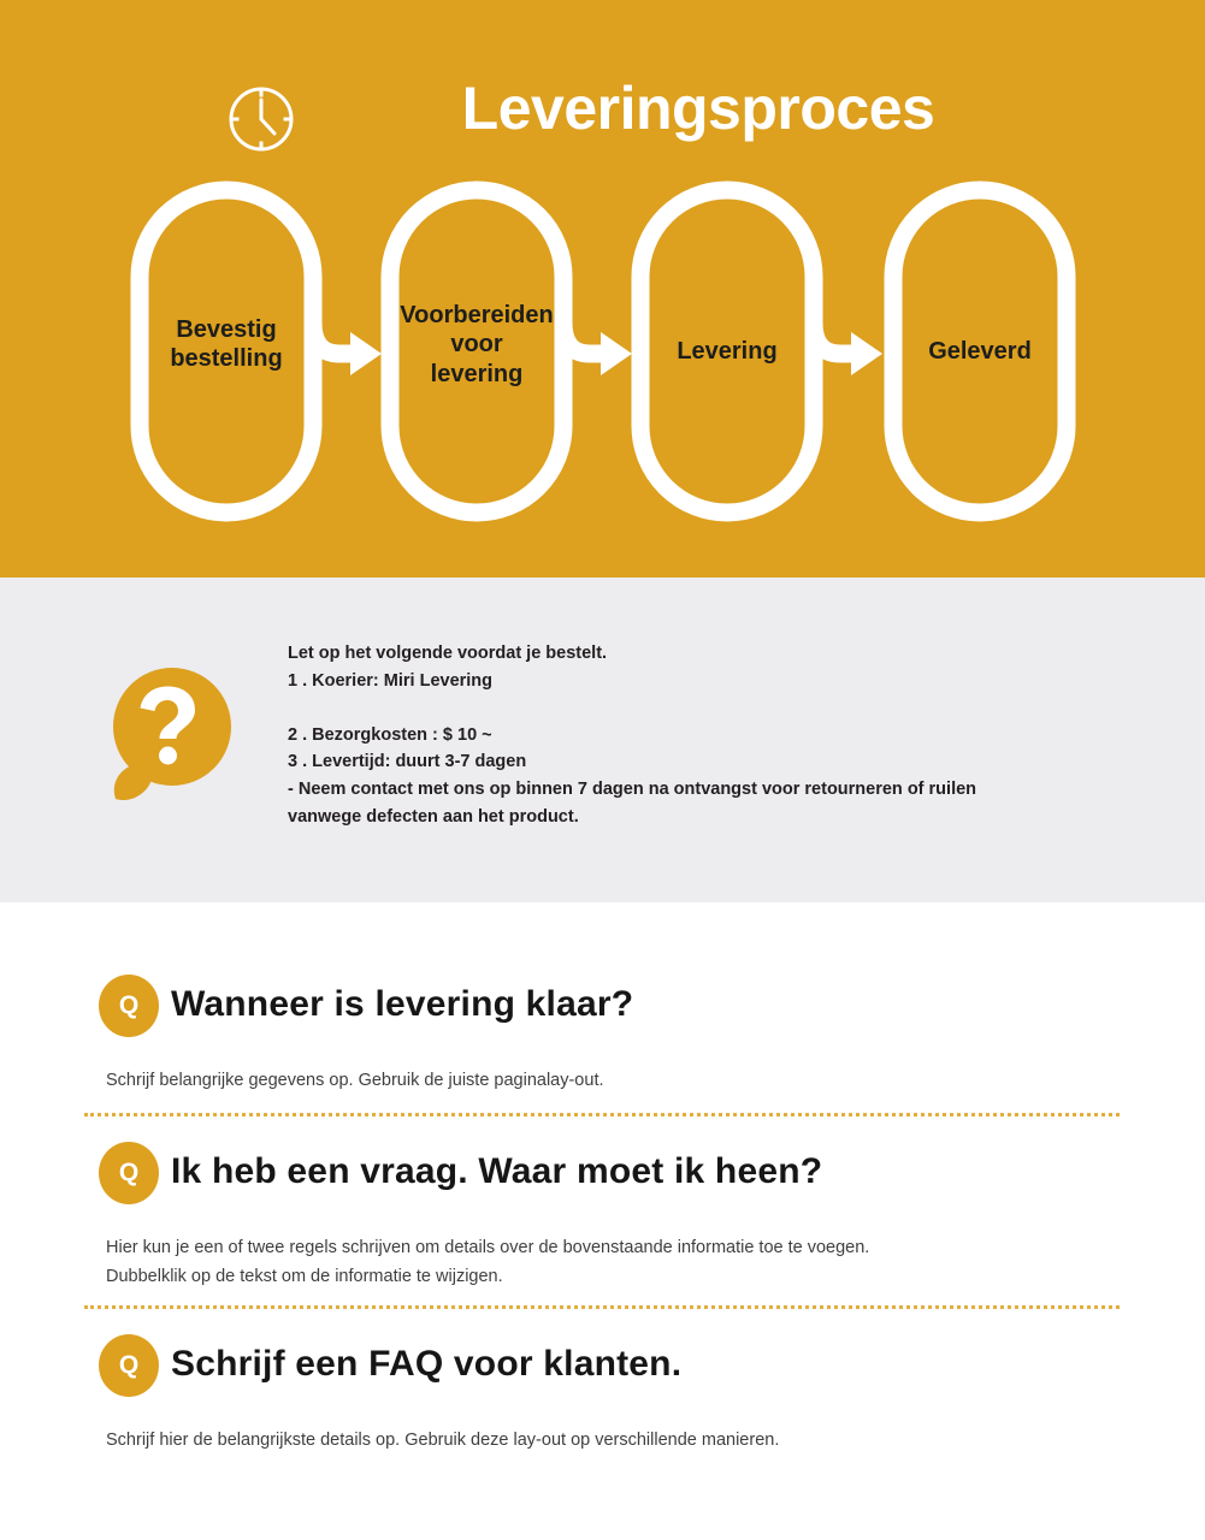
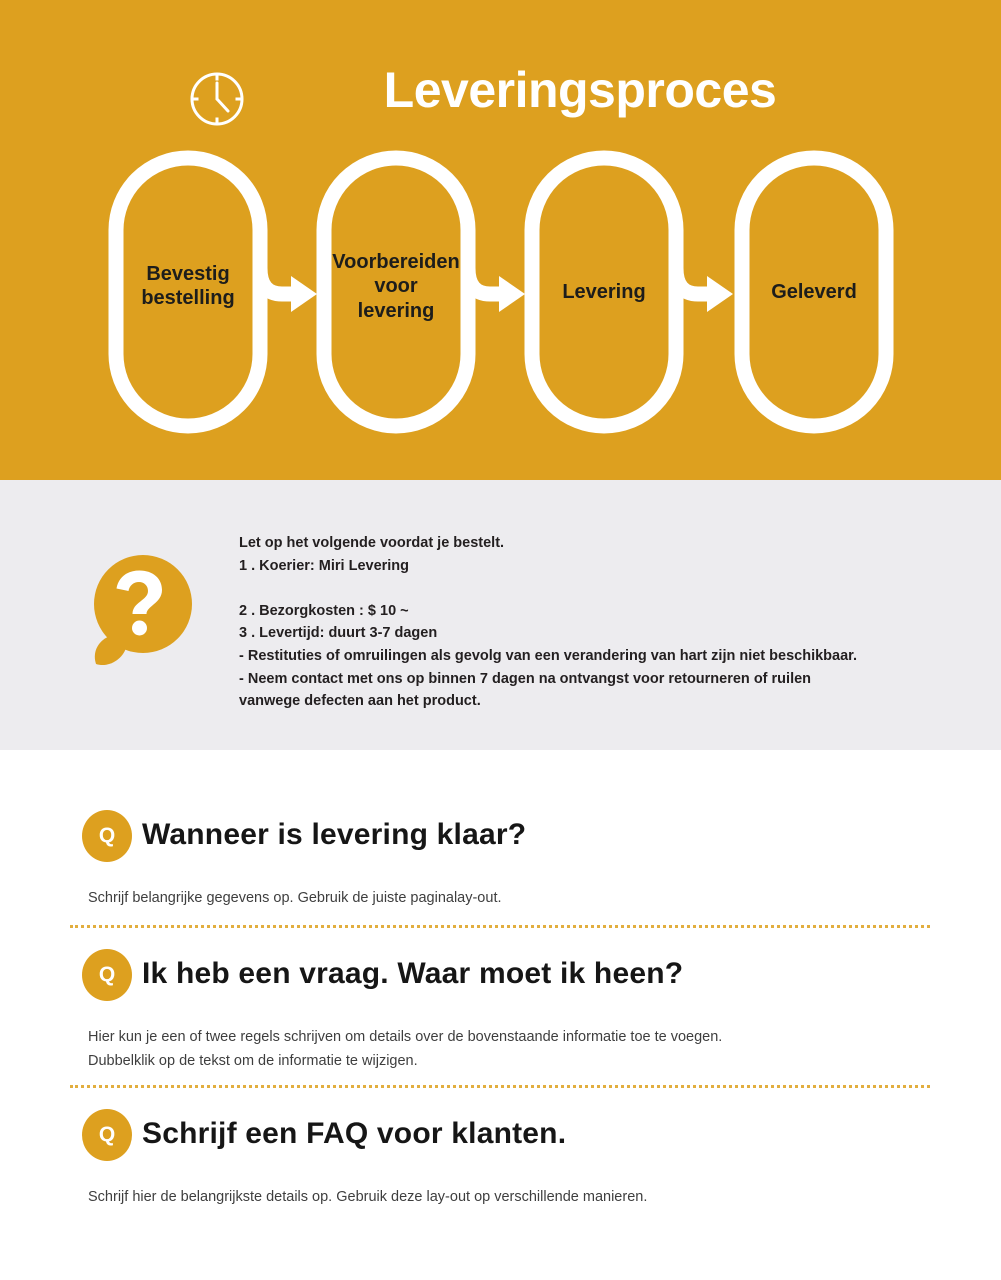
  Leveringsproces
  Bevestig
  bestelling
  Voorbereiden
  voor
  levering
  Levering
  Geleverd
  Let op het volgende voordat je bestelt.
  1 . Koerier: Miri Levering
  2 . Bezorgkosten : $ 10 ~
  3 . Levertijd: duurt 3-7 dagen
+ - Restituties of omruilingen als gevolg van een verandering van hart zijn niet beschikbaar.
  - Neem contact met ons op binnen 7 dagen na ontvangst voor retourneren of ruilen
  vanwege defecten aan het product.
  Q
  Wanneer is levering klaar?
  Schrijf belangrijke gegevens op. Gebruik de juiste paginalay-out.
  Q
  Ik heb een vraag. Waar moet ik heen?
  Hier kun je een of twee regels schrijven om details over de bovenstaande informatie toe te voegen.
  Dubbelklik op de tekst om de informatie te wijzigen.
  Q
  Schrijf een FAQ voor klanten.
  Schrijf hier de belangrijkste details op. Gebruik deze lay-out op verschillende manieren.
